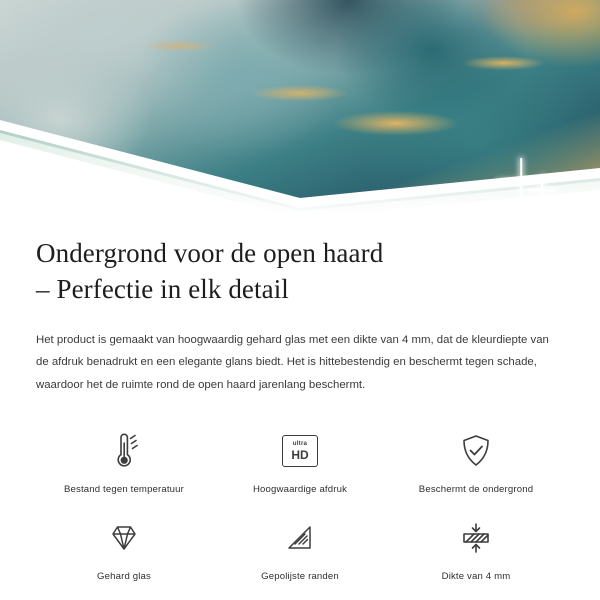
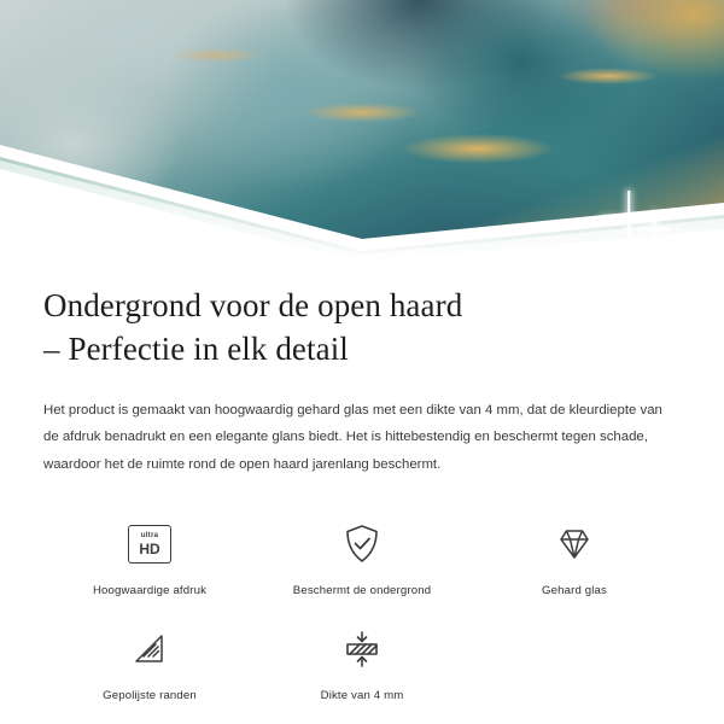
  Ondergrond voor de open haard
  – Perfectie in elk detail
  Het product is gemaakt van hoogwaardig gehard glas met een dikte van 4 mm, dat de kleurdiepte van de afdruk benadrukt en een elegante glans biedt. Het is hittebestendig en beschermt tegen schade, waardoor het de ruimte rond de open haard jarenlang beschermt.
- Bestand tegen temperatuur
  HD
  Hoogwaardige afdruk
  Beschermt de ondergrond
  Gehard glas
  Gepolijste randen
  Dikte van 4 mm
